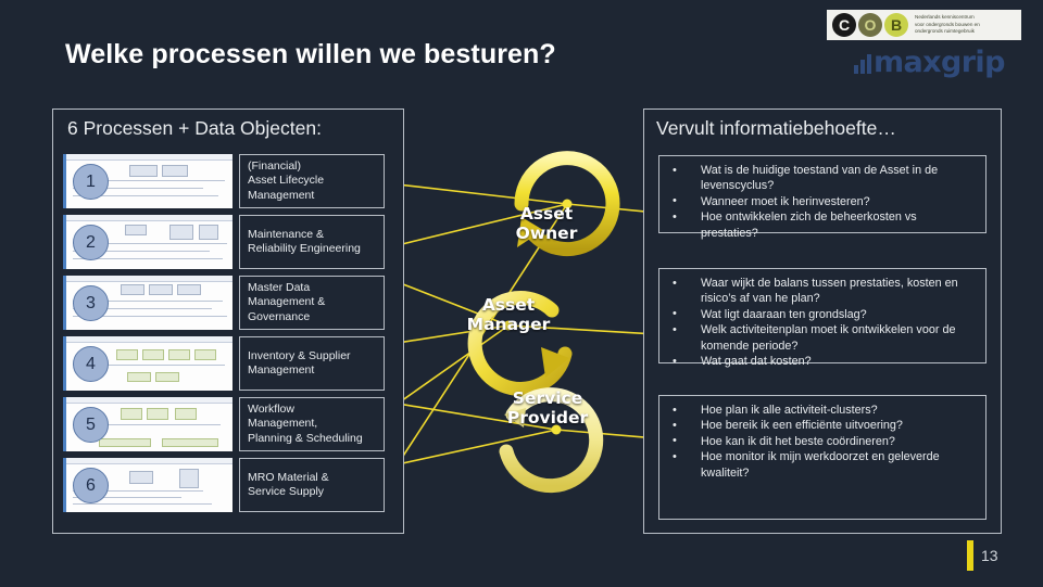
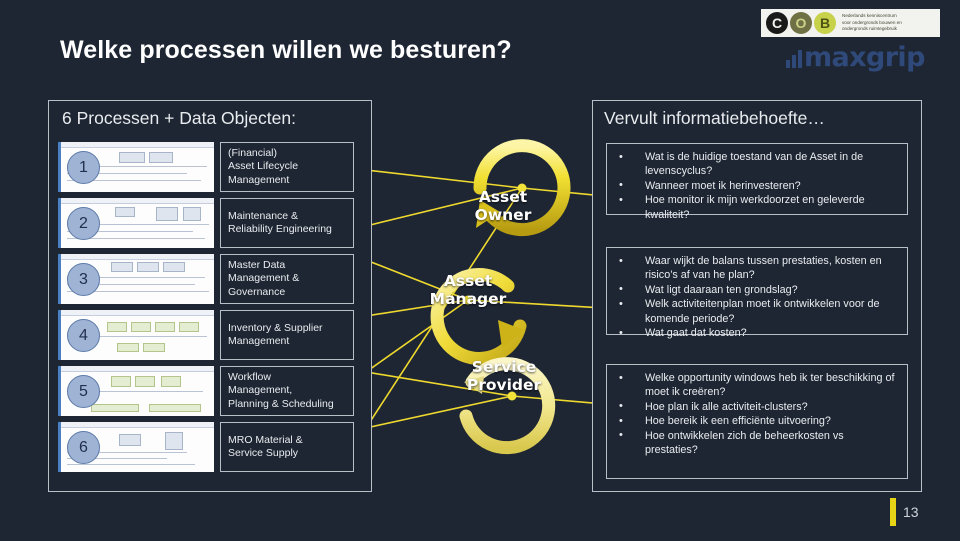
  Welke processen willen we besturen?
  C
  O
  B
  maxgrip
  6 Processen + Data Objecten:
  1
  2
  3
  4
  5
  6
  (Financial)
  Asset Lifecycle
  Management
  Maintenance &
  Reliability Engineering
  Master Data
  Management &
  Governance
  Inventory & Supplier
  Management
  Workflow
  Management,
  Planning & Scheduling
  MRO Material &
  Service Supply
  Asset
  Owner
  Asset
  Manager
  Service
  Provider
  Vervult informatiebehoefte…
  Wat is de huidige toestand van de Asset in de levenscyclus?
  Wanneer moet ik herinvesteren?
- Hoe ontwikkelen zich de beheerkosten vs prestaties?
+ Hoe monitor ik mijn werkdoorzet en geleverde kwaliteit?
  Waar wijkt de balans tussen prestaties, kosten en risico’s af van he plan?
  Wat ligt daaraan ten grondslag?
  Welk activiteitenplan moet ik ontwikkelen voor de komende periode?
  Wat gaat dat kosten?
+ Welke opportunity windows heb ik ter beschikking of moet ik creëren?
  Hoe plan ik alle activiteit-clusters?
  Hoe bereik ik een efficiënte uitvoering?
- Hoe kan ik dit het beste coördineren?
- Hoe monitor ik mijn werkdoorzet en geleverde kwaliteit?
+ Hoe ontwikkelen zich de beheerkosten vs prestaties?
  13
